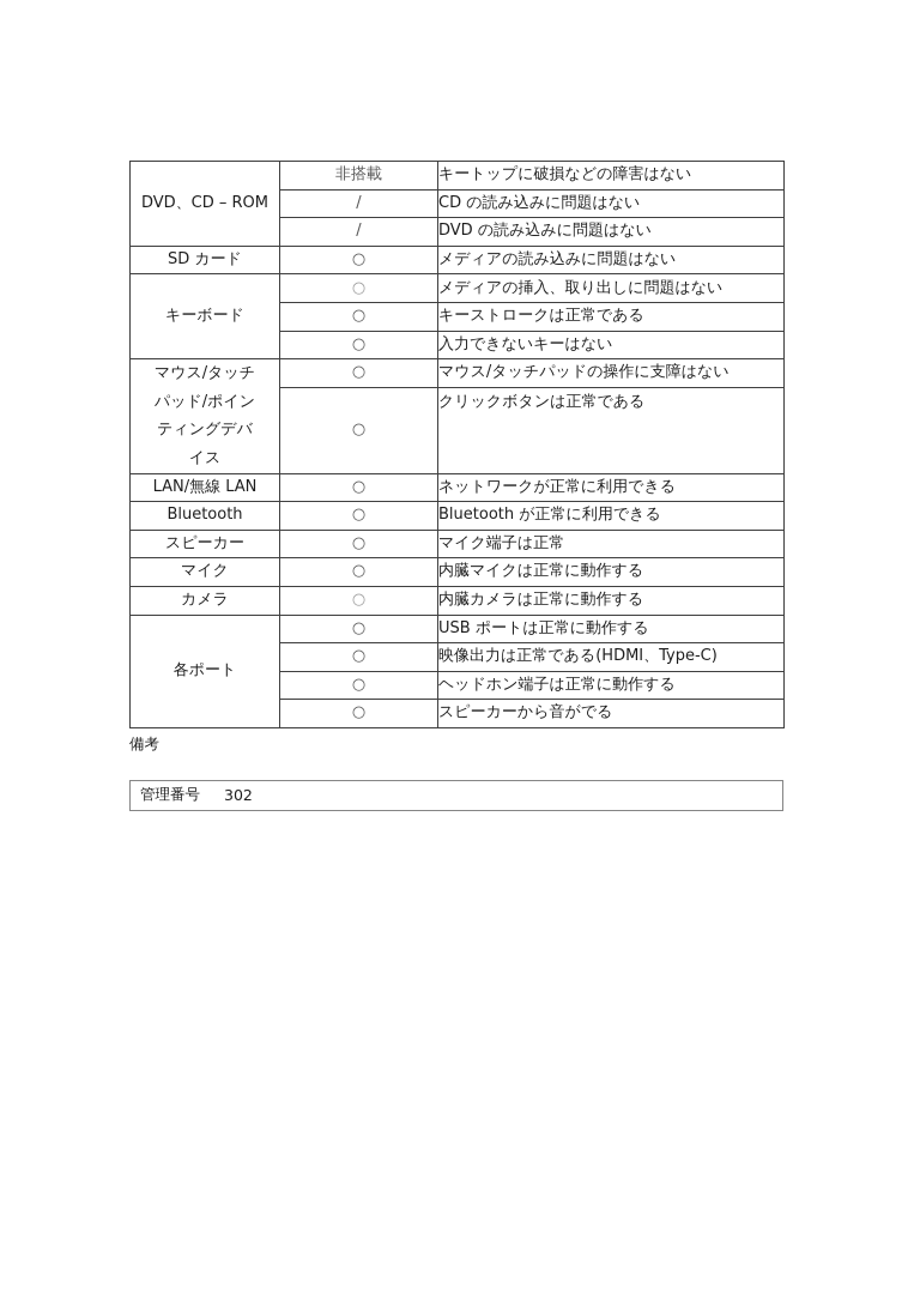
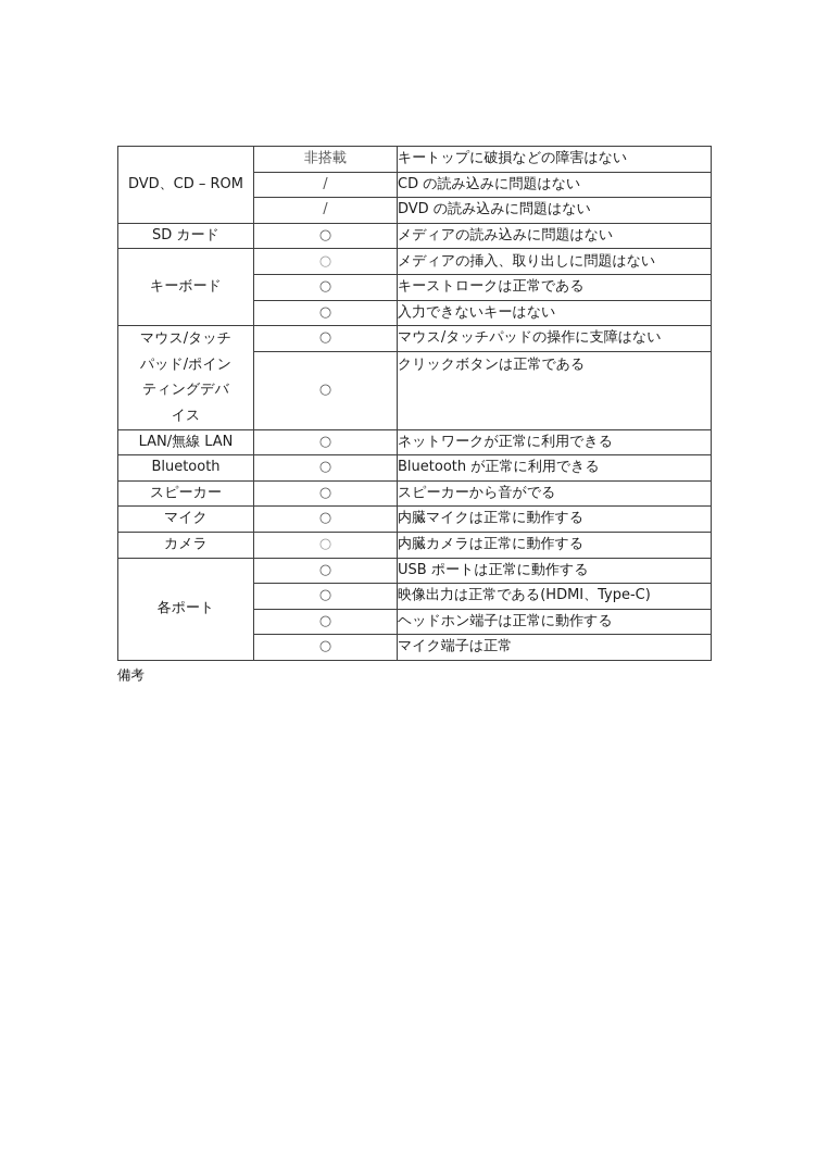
  DVD、CD – ROM	非搭載	キートップに破損などの障害はない
  /	CD の読み込みに問題はない
  /	DVD の読み込みに問題はない
  SD カード	○	メディアの読み込みに問題はない
  キーボード	○	メディアの挿入、取り出しに問題はない
  ○	キーストロークは正常である
  ○	入力できないキーはない
  マウス/タッチパッド/ポインティングデバイス	○	マウス/タッチパッドの操作に支障はない
  ○	クリックボタンは正常である
  LAN/無線 LAN	○	ネットワークが正常に利用できる
  Bluetooth	○	Bluetooth が正常に利用できる
- スピーカー	○	マイク端子は正常
+ スピーカー	○	スピーカーから音がでる
  マイク	○	内臓マイクは正常に動作する
  カメラ	○	内臓カメラは正常に動作する
  各ポート	○	USB ポートは正常に動作する
  ○	映像出力は正常である(HDMI、Type-C)
  ○	ヘッドホン端子は正常に動作する
- ○	スピーカーから音がでる
+ ○	マイク端子は正常
  備考
- 管理番号
- 302
